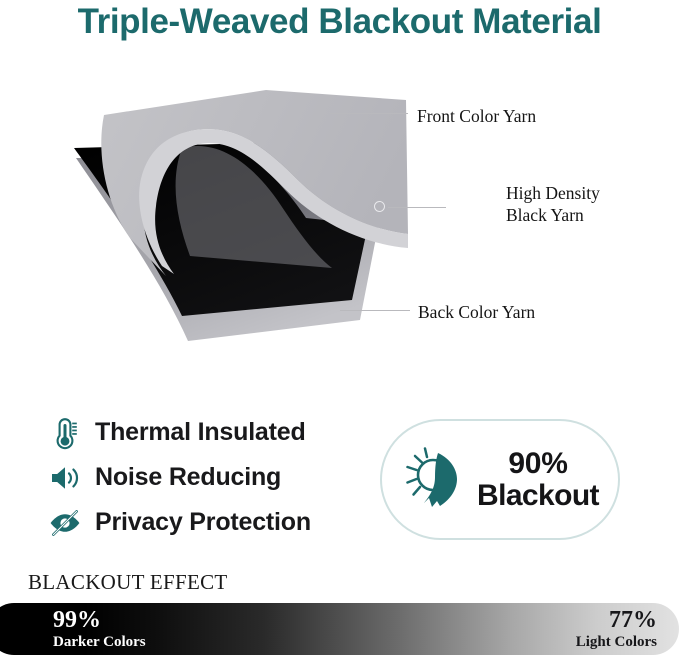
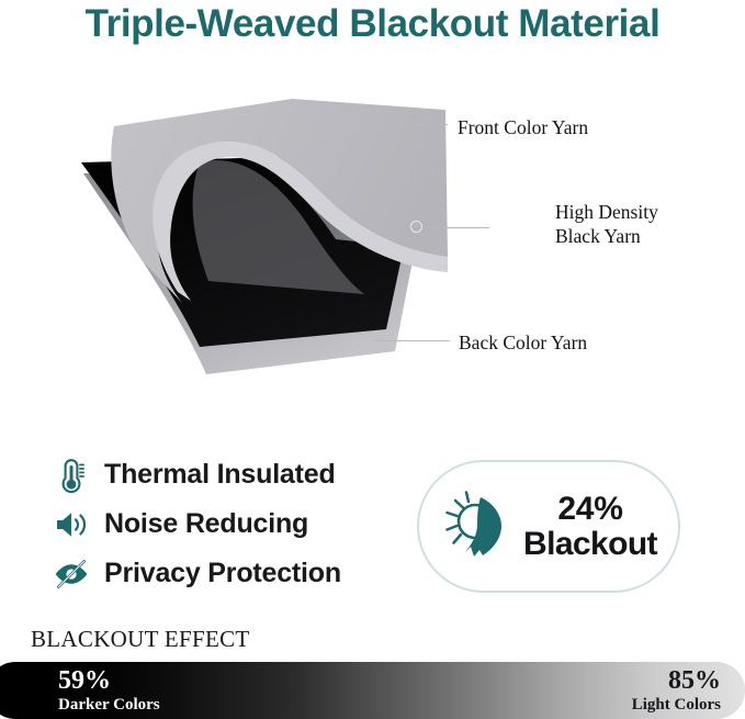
  Triple-Weaved Blackout Material
  Front Color Yarn
  High Density
  Black Yarn
  Back Color Yarn
  Thermal Insulated
  Noise Reducing
  Privacy Protection
- 90%
+ 24%
  Blackout
  BLACKOUT EFFECT
- 99%
+ 59%
  Darker Colors
- 77%
+ 85%
  Light Colors
